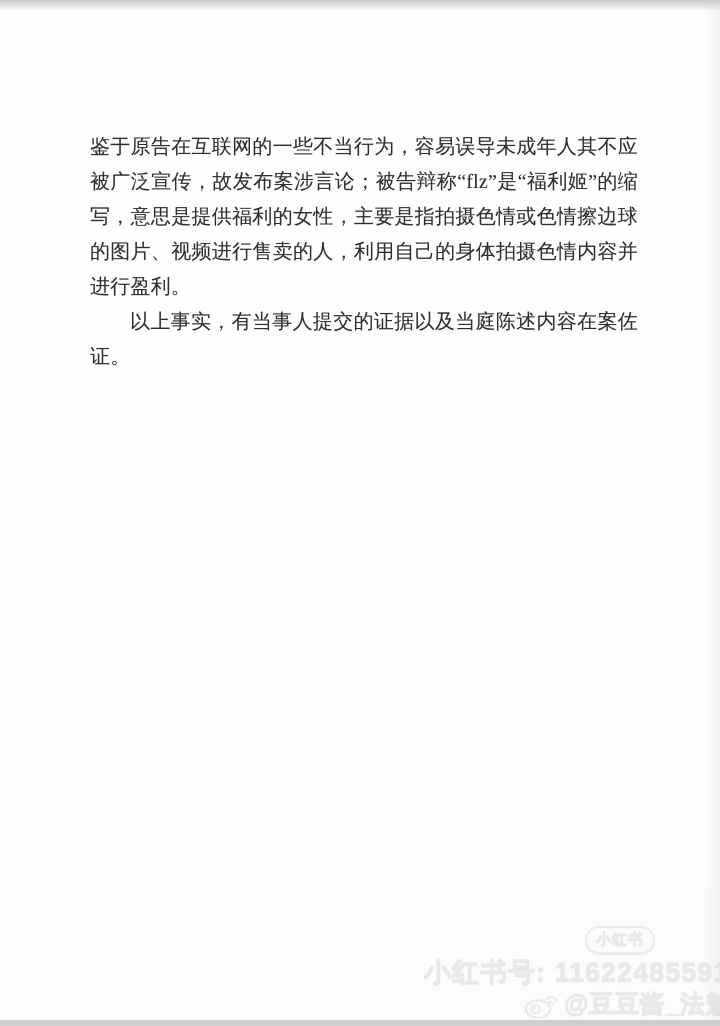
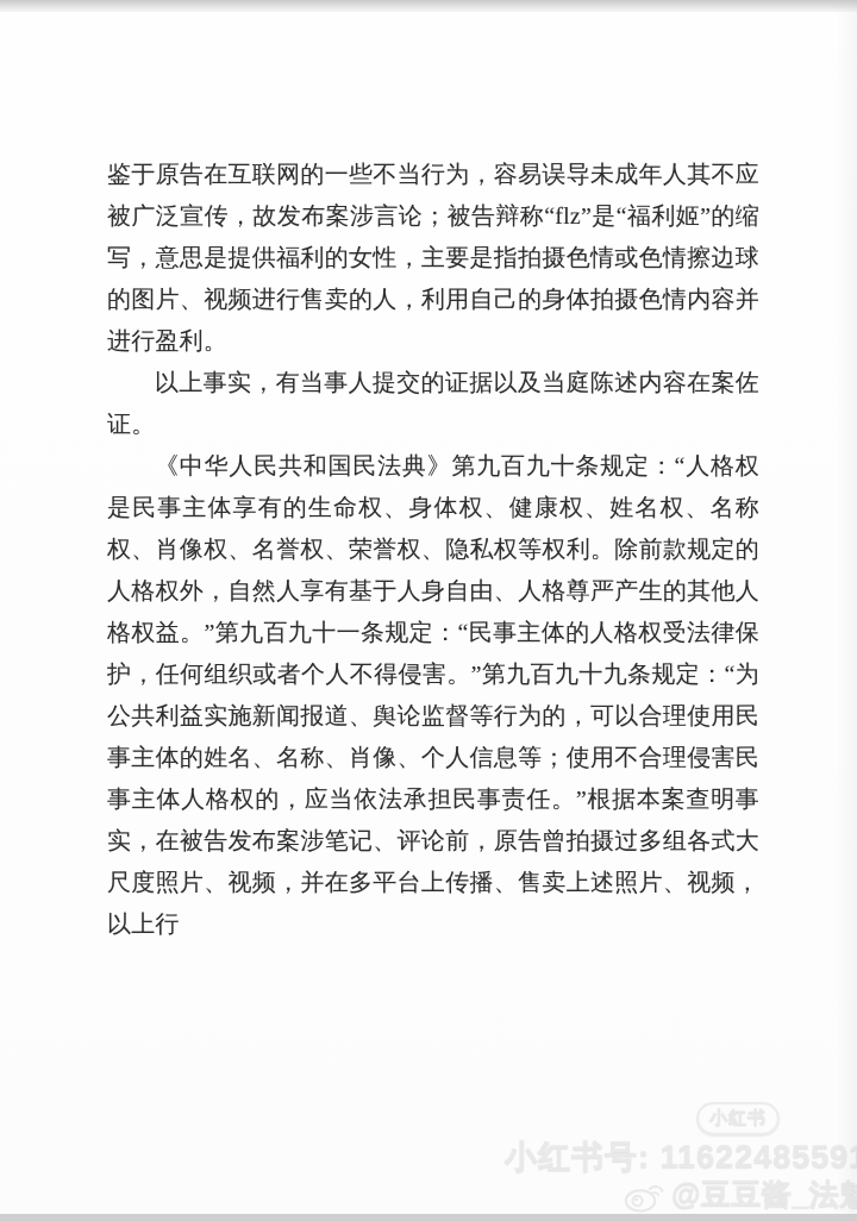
  鉴于原告在互联网的一些不当行为，容易误导未成年人其不应被广泛宣传，故发布案涉言论；被告辩称“flz”是“福利姬”的缩写，意思是提供福利的女性，主要是指拍摄色情或色情擦边球的图片、视频进行售卖的人，利用自己的身体拍摄色情内容并进行盈利。
  以上事实，有当事人提交的证据以及当庭陈述内容在案佐证。
+ 《中华人民共和国民法典》第九百九十条规定：“人格权是民事主体享有的生命权、身体权、健康权、姓名权、名称权、肖像权、名誉权、荣誉权、隐私权等权利。除前款规定的人格权外，自然人享有基于人身自由、人格尊严产生的其他人格权益。”第九百九十一条规定：“民事主体的人格权受法律保护，任何组织或者个人不得侵害。”第九百九十九条规定：“为公共利益实施新闻报道、舆论监督等行为的，可以合理使用民事主体的姓名、名称、肖像、个人信息等；使用不合理侵害民事主体人格权的，应当依法承担民事责任。”根据本案查明事实，在被告发布案涉笔记、评论前，原告曾拍摄过多组各式大尺度照片、视频，并在多平台上传播、售卖上述照片、视频，以上行
  小红书号: 116224855
  @豆豆酱_法
